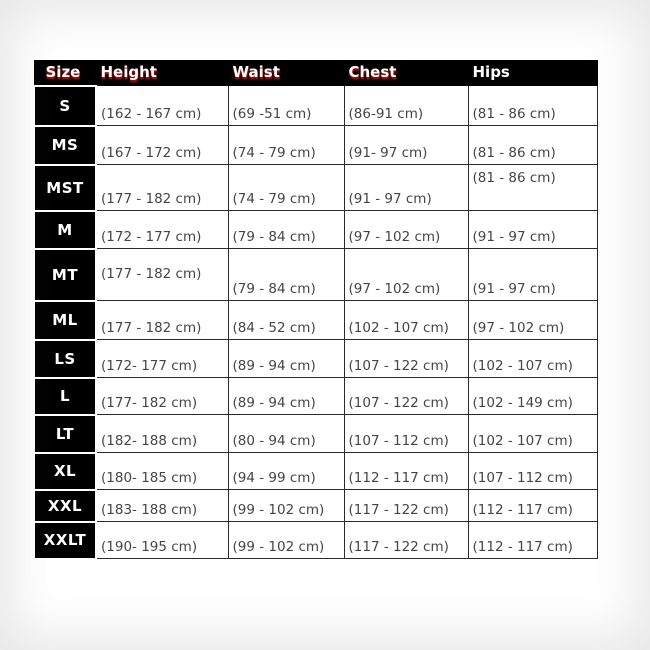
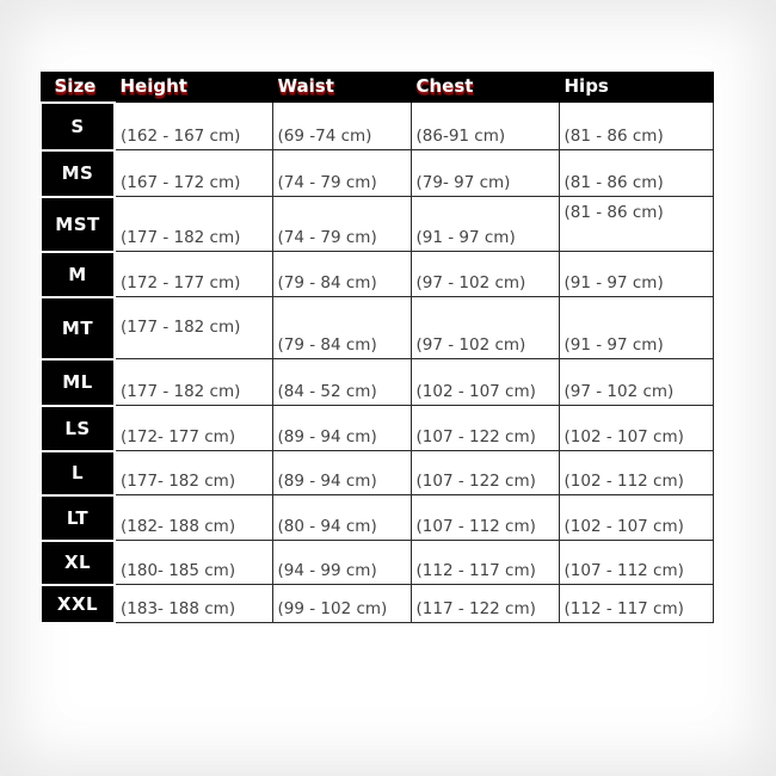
  Size	Height	Waist	Chest	Hips
- S	(162 - 167 cm)	(69 -51 cm)	(86-91 cm)	(81 - 86 cm)
+ S	(162 - 167 cm)	(69 -74 cm)	(86-91 cm)	(81 - 86 cm)
- MS	(167 - 172 cm)	(74 - 79 cm)	(91- 97 cm)	(81 - 86 cm)
+ MS	(167 - 172 cm)	(74 - 79 cm)	(79- 97 cm)	(81 - 86 cm)
  MST	(177 - 182 cm)	(74 - 79 cm)	(91 - 97 cm)	(81 - 86 cm)
  M	(172 - 177 cm)	(79 - 84 cm)	(97 - 102 cm)	(91 - 97 cm)
  MT	(177 - 182 cm)	(79 - 84 cm)	(97 - 102 cm)	(91 - 97 cm)
  ML	(177 - 182 cm)	(84 - 52 cm)	(102 - 107 cm)	(97 - 102 cm)
  LS	(172- 177 cm)	(89 - 94 cm)	(107 - 122 cm)	(102 - 107 cm)
- L	(177- 182 cm)	(89 - 94 cm)	(107 - 122 cm)	(102 - 149 cm)
+ L	(177- 182 cm)	(89 - 94 cm)	(107 - 122 cm)	(102 - 112 cm)
  LT	(182- 188 cm)	(80 - 94 cm)	(107 - 112 cm)	(102 - 107 cm)
  XL	(180- 185 cm)	(94 - 99 cm)	(112 - 117 cm)	(107 - 112 cm)
  XXL	(183- 188 cm)	(99 - 102 cm)	(117 - 122 cm)	(112 - 117 cm)
- XXLT	(190- 195 cm)	(99 - 102 cm)	(117 - 122 cm)	(112 - 117 cm)
